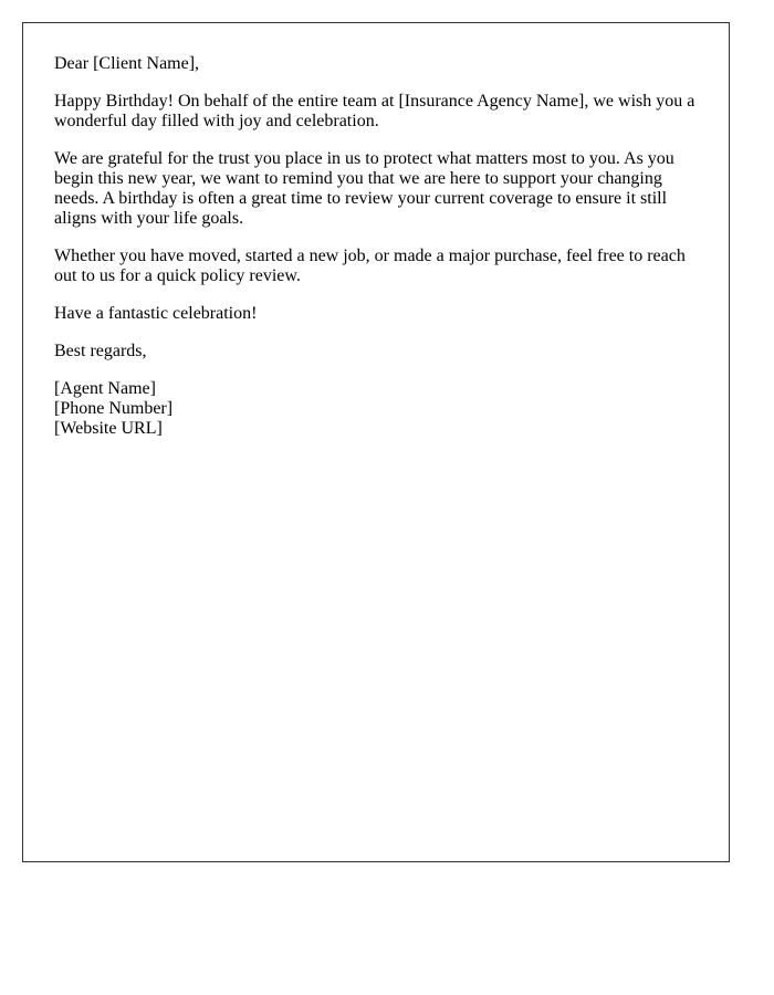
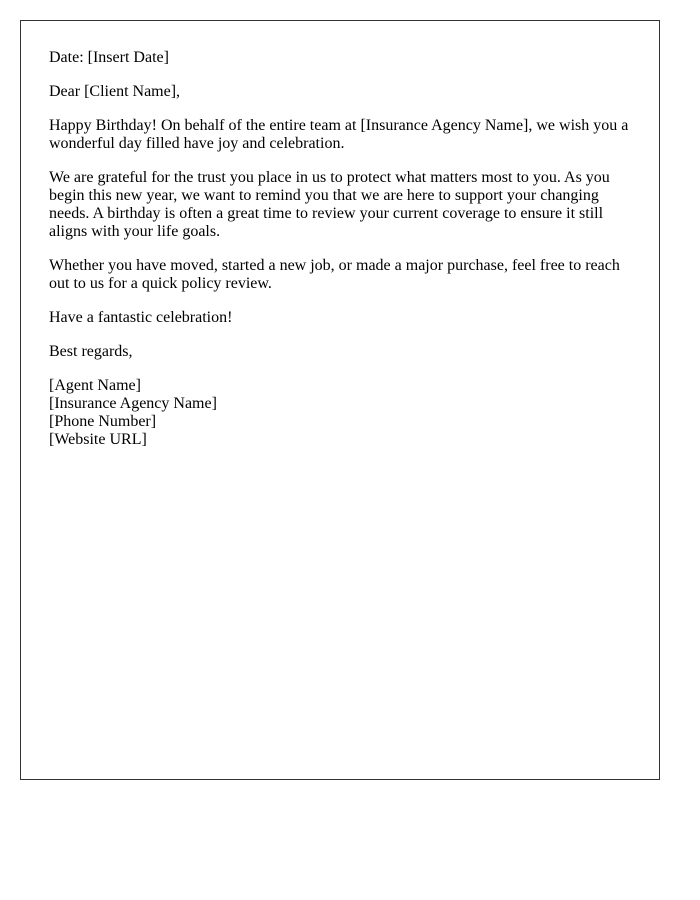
+ Date: [Insert Date]
  Dear [Client Name],
- Happy Birthday! On behalf of the entire team at [Insurance Agency Name], we wish you a wonderful day filled with joy and celebration.
+ Happy Birthday! On behalf of the entire team at [Insurance Agency Name], we wish you a wonderful day filled have joy and celebration.
  We are grateful for the trust you place in us to protect what matters most to you. As you begin this new year, we want to remind you that we are here to support your changing needs. A birthday is often a great time to review your current coverage to ensure it still aligns with your life goals.
  Whether you have moved, started a new job, or made a major purchase, feel free to reach out to us for a quick policy review.
  Have a fantastic celebration!
  Best regards,
  [Agent Name]
+ [Insurance Agency Name]
  [Phone Number]
  [Website URL]
